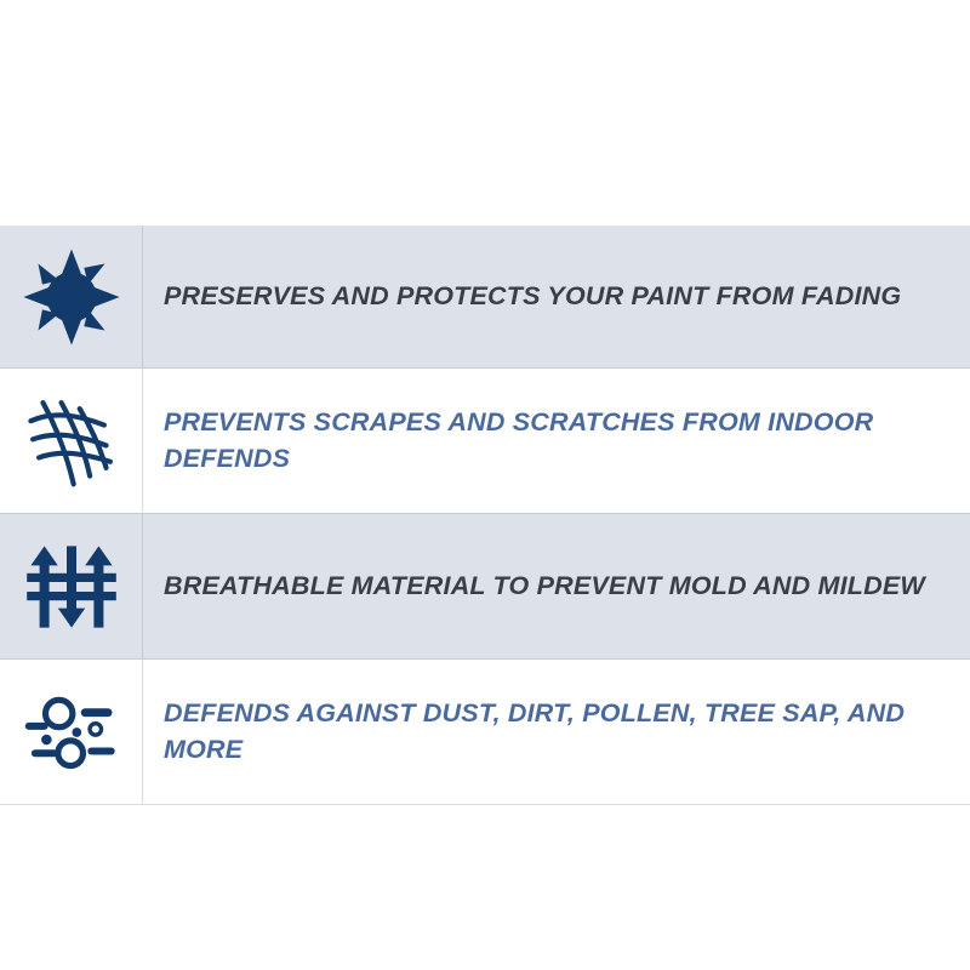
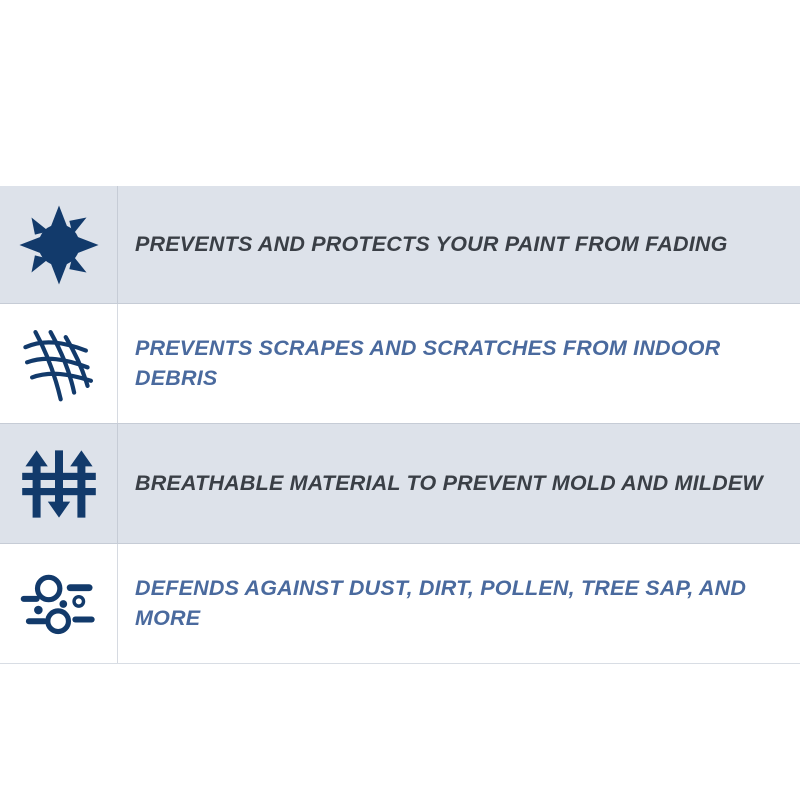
- PRESERVES AND PROTECTS YOUR PAINT FROM FADING
+ PREVENTS AND PROTECTS YOUR PAINT FROM FADING
- PREVENTS SCRAPES AND SCRATCHES FROM INDOOR DEFENDS
+ PREVENTS SCRAPES AND SCRATCHES FROM INDOOR DEBRIS
  BREATHABLE MATERIAL TO PREVENT MOLD AND MILDEW
  DEFENDS AGAINST DUST, DIRT, POLLEN, TREE SAP, AND MORE
